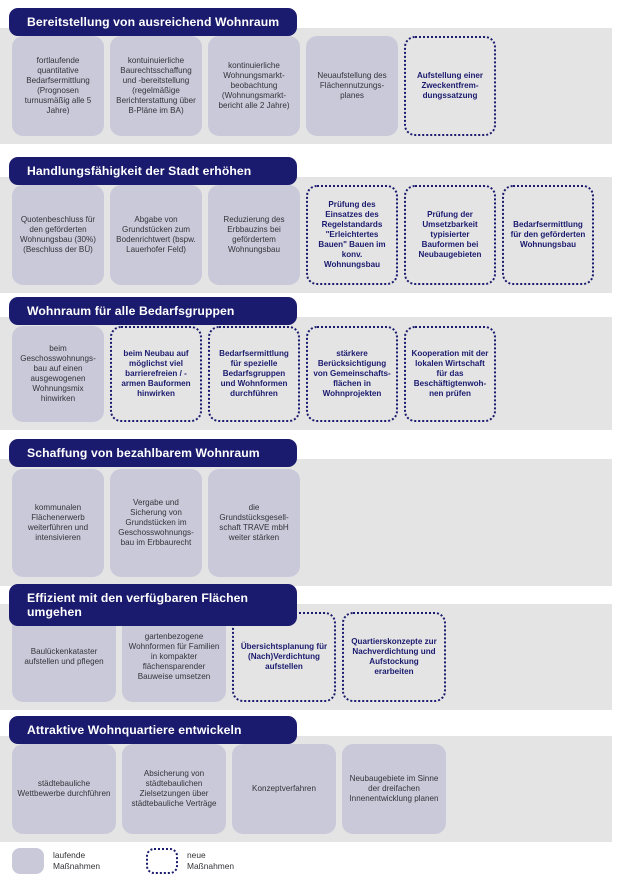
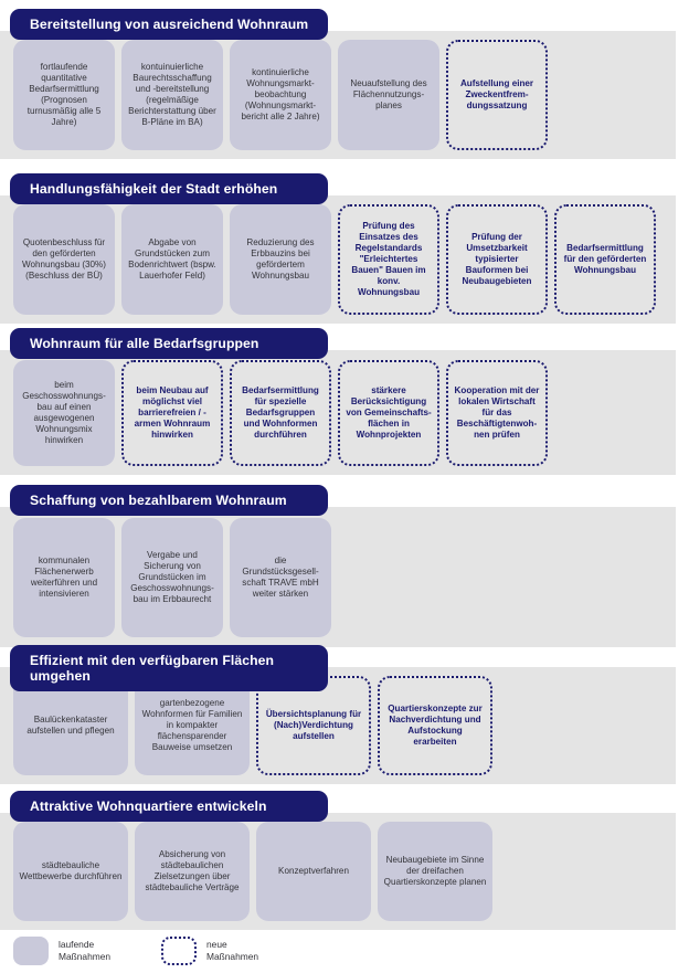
  Bereitstellung von ausreichend Wohnraum
  fortlaufende quantitative Bedarfsermittlung (Prognosen turnusmäßig alle 5 Jahre)
  kontuinuierliche Baurechtsschaffung und -bereitstellung (regelmäßige Berichterstattung über B-Pläne im BA)
  kontinuierliche Wohnungsmarkt-beobachtung (Wohnungsmarkt-bericht alle 2 Jahre)
  Neuaufstellung des Flächennutzungs-planes
  Aufstellung einer Zweckentfrem-dungssatzung
  Handlungsfähigkeit der Stadt erhöhen
  Quotenbeschluss für den geförderten Wohnungsbau (30%) (Beschluss der BÜ)
  Abgabe von Grundstücken zum Bodenrichtwert (bspw. Lauerhofer Feld)
  Reduzierung des Erbbauzins bei gefördertem Wohnungsbau
  Prüfung des Einsatzes des Regelstandards "Erleichtertes Bauen" Bauen im konv. Wohnungsbau
  Prüfung der Umsetzbarkeit typisierter Bauformen bei Neubaugebieten
  Bedarfsermittlung für den geförderten Wohnungsbau
  Wohnraum für alle Bedarfsgruppen
  beim Geschosswohnungs-bau auf einen ausgewogenen Wohnungsmix hinwirken
- beim Neubau auf möglichst viel barrierefreien / -armen Bauformen hinwirken
+ beim Neubau auf möglichst viel barrierefreien / -armen Wohnraum hinwirken
  Bedarfsermittlung für spezielle Bedarfsgruppen und Wohnformen durchführen
  stärkere Berücksichtigung von Gemeinschafts-flächen in Wohnprojekten
  Kooperation mit der lokalen Wirtschaft für das Beschäftigtenwoh-nen prüfen
  Schaffung von bezahlbarem Wohnraum
  kommunalen Flächenerwerb weiterführen und intensivieren
  Vergabe und Sicherung von Grundstücken im Geschosswohnungs-bau im Erbbaurecht
  die Grundstücksgesell-schaft TRAVE mbH weiter stärken
  Effizient mit den verfügbaren Flächen umgehen
  Baulückenkataster aufstellen und pflegen
  gartenbezogene Wohnformen für Familien in kompakter flächensparender Bauweise umsetzen
  Übersichtsplanung für (Nach)Verdichtung aufstellen
  Quartierskonzepte zur Nachverdichtung und Aufstockung erarbeiten
  Attraktive Wohnquartiere entwickeln
  städtebauliche Wettbewerbe durchführen
  Absicherung von städtebaulichen Zielsetzungen über städtebauliche Verträge
  Konzeptverfahren
- Neubaugebiete im Sinne der dreifachen Innenentwicklung planen
+ Neubaugebiete im Sinne der dreifachen Quartierskonzepte planen
  laufende
  Maßnahmen
  neue
  Maßnahmen
